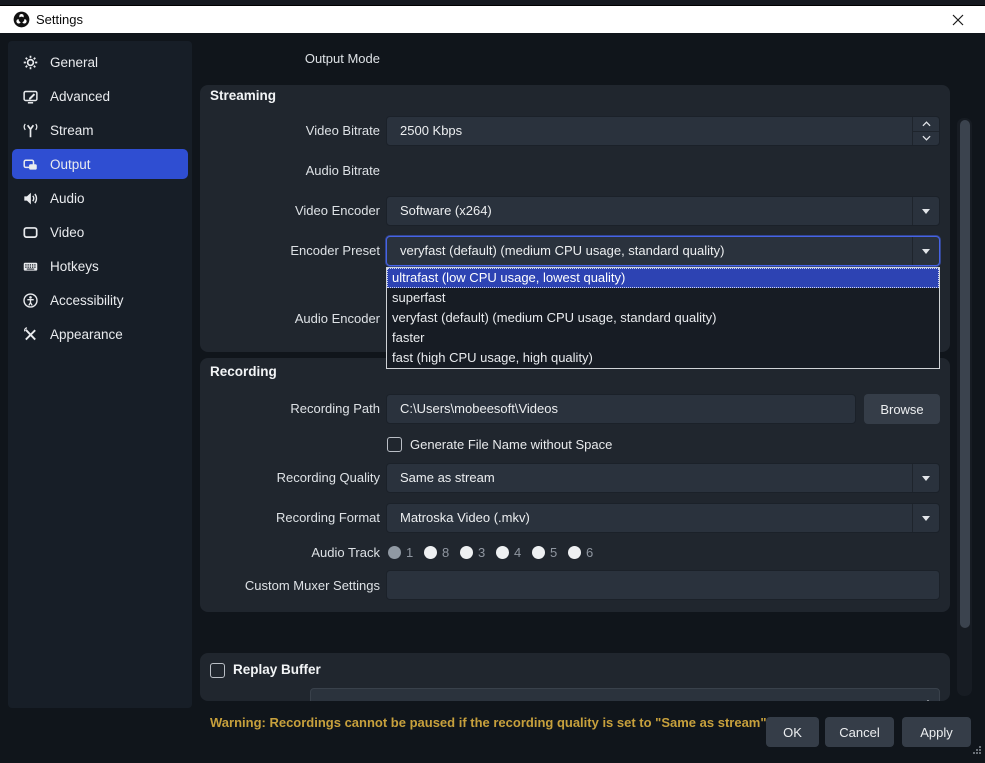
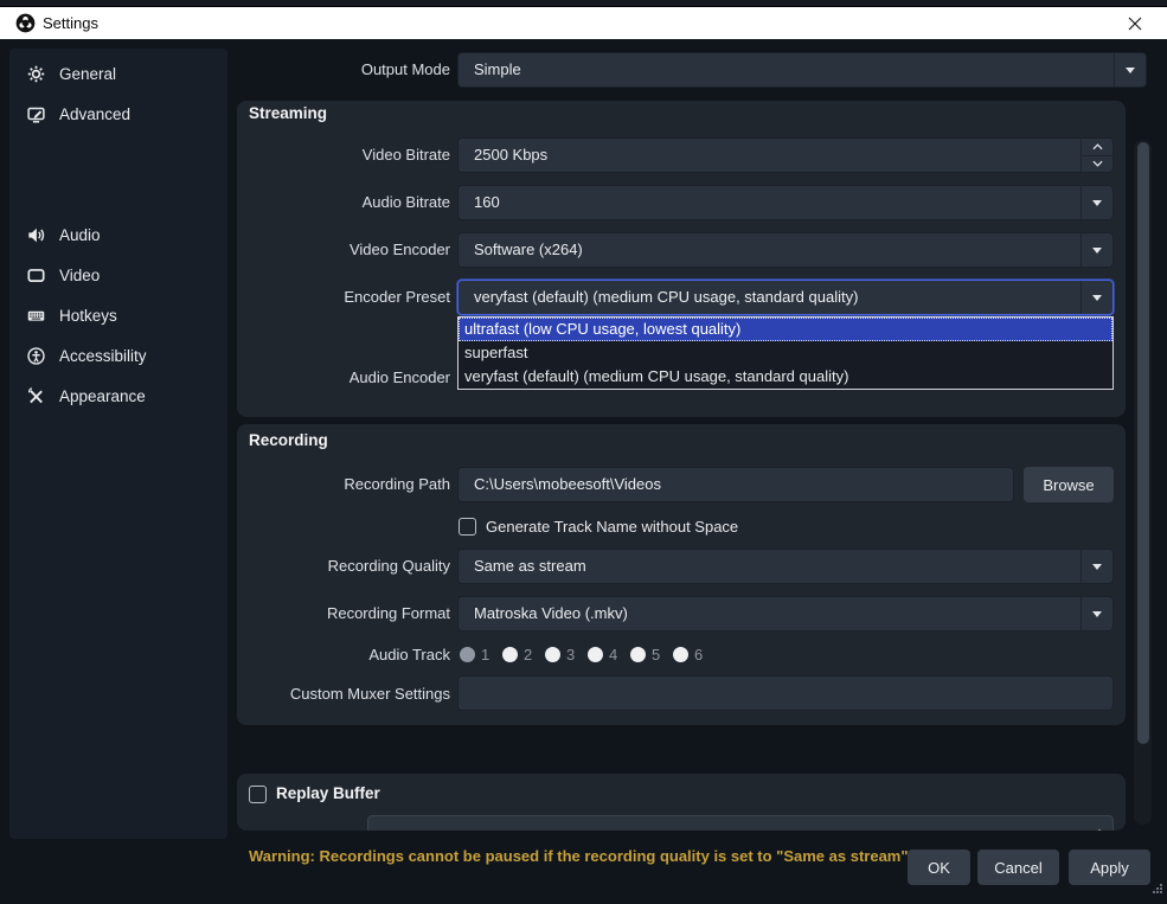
  Settings
  General
  Advanced
- Stream
- Output
  Audio
  Video
  Hotkeys
  Accessibility
  Appearance
  Output Mode
+ Simple
  Streaming
  Video Bitrate
  2500 Kbps
  Audio Bitrate
+ 160
  Video Encoder
  Software (x264)
  Encoder Preset
  veryfast (default) (medium CPU usage, standard quality)
  Audio Encoder
  ultrafast (low CPU usage, lowest quality)
  superfast
  veryfast (default) (medium CPU usage, standard quality)
- faster
- fast (high CPU usage, high quality)
  Recording
  Recording Path
  C:\Users\mobeesoft\Videos
  Browse
- Generate File Name without Space
+ Generate Track Name without Space
  Recording Quality
  Same as stream
  Recording Format
  Matroska Video (.mkv)
  Audio Track
  1
- 8
+ 2
  3
  4
  5
  6
  Custom Muxer Settings
  Replay Buffer
  Warning: Recordings cannot be paused if the recording quality is set to "Same as stream"
  OK
  Cancel
  Apply
